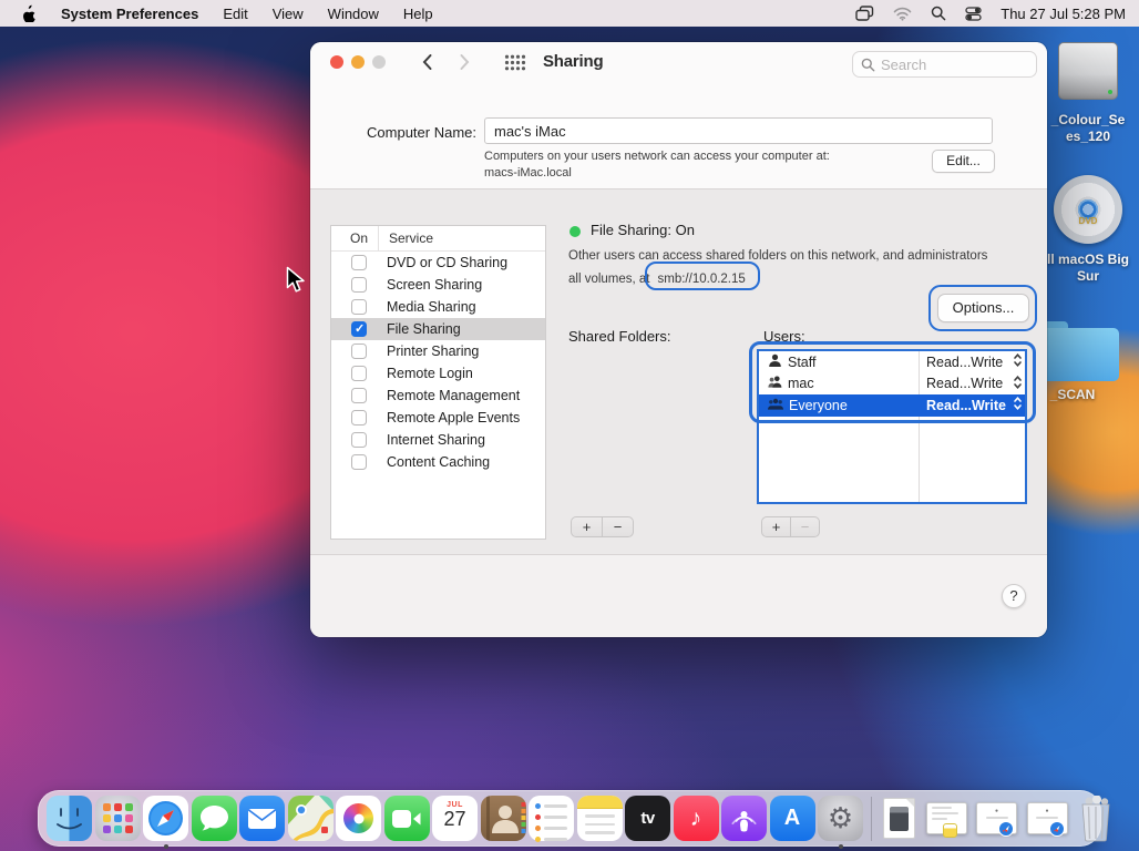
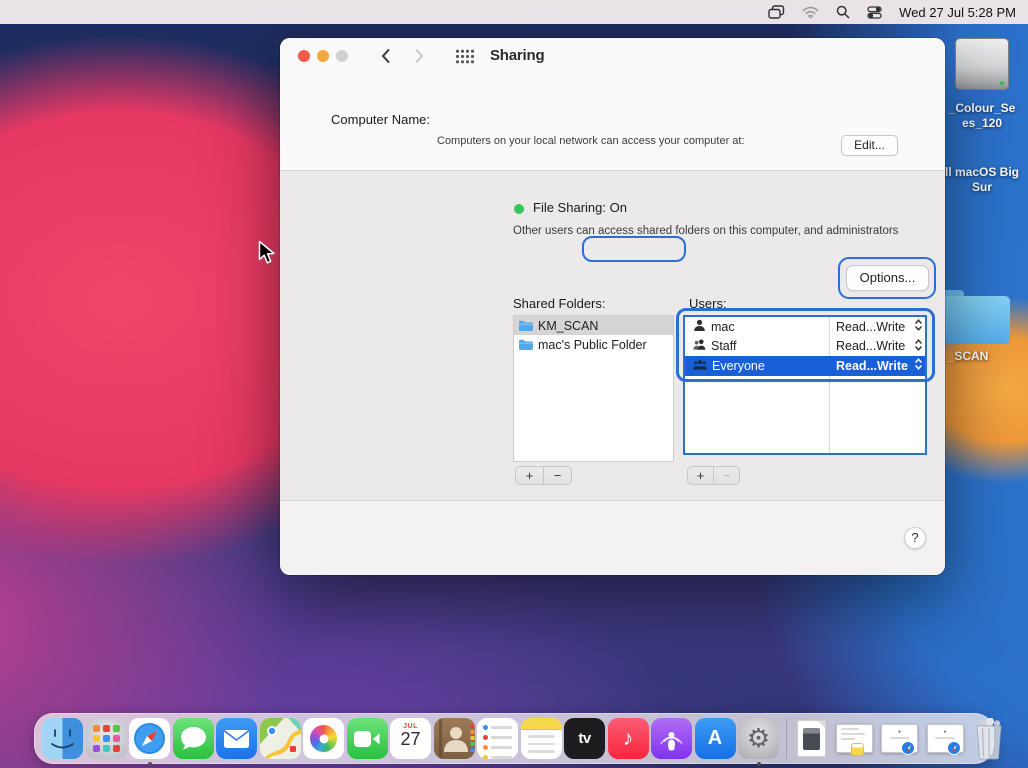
- System Preferences
- Edit
- View
- Window
- Help
- Thu 27 Jul 5:28 PM
+ Wed 27 Jul 5:28 PM
  _Colour_Se
  es_120
- DVD
  ll macOS Big
  Sur
  _SCAN
  Sharing
- Search
  Computer Name:
- mac's iMac
- Computers on your users network can access your computer at:
+ Computers on your local network can access your computer at:
- macs-iMac.local
  Edit...
- On
- Service
- DVD or CD Sharing
- Screen Sharing
- Media Sharing
- File Sharing
- Printer Sharing
- Remote Login
- Remote Management
- Remote Apple Events
- Internet Sharing
- Content Caching
  File Sharing: On
- Other users can access shared folders on this network, and administrators
+ Other users can access shared folders on this computer, and administrators
- all volumes, at smb://10.0.2.15
  Options...
  Shared Folders:
+ KM_SCAN
+ mac's Public Folder
  +
  −
  Users:
- Staff
+ mac
  Read...Write
- mac
+ Staff
  Read...Write
  Everyone
  Read...Write
  +
  −
  ?
  27
  tv
  ♪
  A
  ⚙
